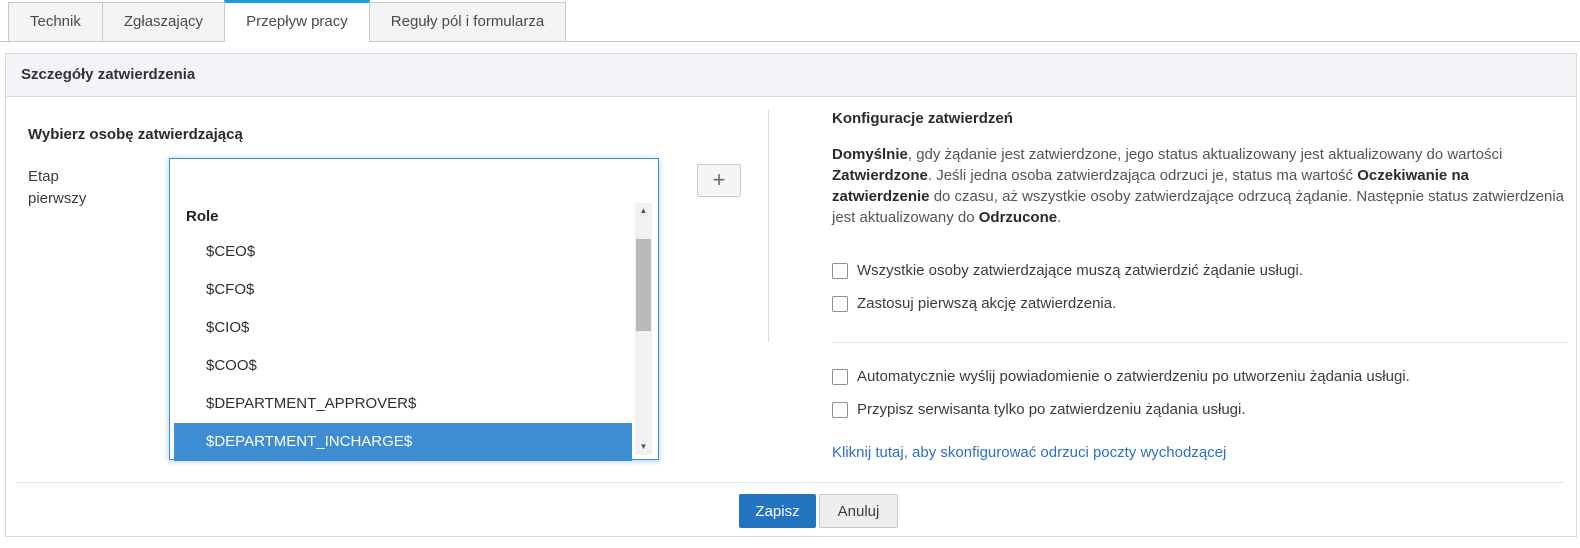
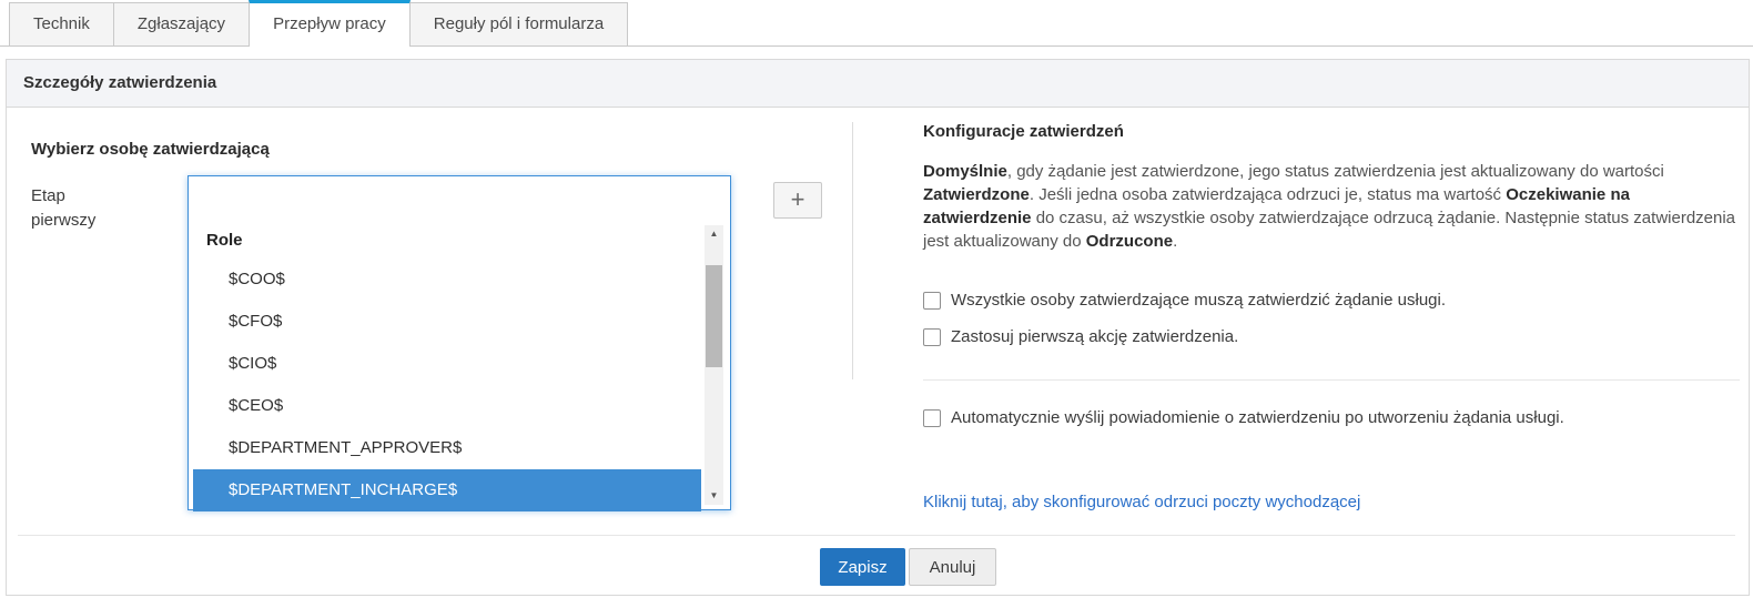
  Technik
  Zgłaszający
  Przepływ pracy
  Reguły pól i formularza
  Szczegóły zatwierdzenia
  Wybierz osobę zatwierdzającą
  Etap pierwszy
  Role
- $CEO$
+ $COO$
  $CFO$
  $CIO$
- $COO$
+ $CEO$
  $DEPARTMENT_APPROVER$
  $DEPARTMENT_INCHARGE$
  ▲
  ▼
  +
  Konfiguracje zatwierdzeń
- Domyślnie, gdy żądanie jest zatwierdzone, jego status aktualizowany jest aktualizowany do wartości Zatwierdzone. Jeśli jedna osoba zatwierdzająca odrzuci je, status ma wartość Oczekiwanie na zatwierdzenie do czasu, aż wszystkie osoby zatwierdzające odrzucą żądanie. Następnie status zatwierdzenia jest aktualizowany do Odrzucone.
+ Domyślnie, gdy żądanie jest zatwierdzone, jego status zatwierdzenia jest aktualizowany do wartości Zatwierdzone. Jeśli jedna osoba zatwierdzająca odrzuci je, status ma wartość Oczekiwanie na zatwierdzenie do czasu, aż wszystkie osoby zatwierdzające odrzucą żądanie. Następnie status zatwierdzenia jest aktualizowany do Odrzucone.
  Wszystkie osoby zatwierdzające muszą zatwierdzić żądanie usługi.
  Zastosuj pierwszą akcję zatwierdzenia.
  Automatycznie wyślij powiadomienie o zatwierdzeniu po utworzeniu żądania usługi.
- Przypisz serwisanta tylko po zatwierdzeniu żądania usługi.
  Kliknij tutaj, aby skonfigurować odrzuci poczty wychodzącej
  Zapisz
  Anuluj
